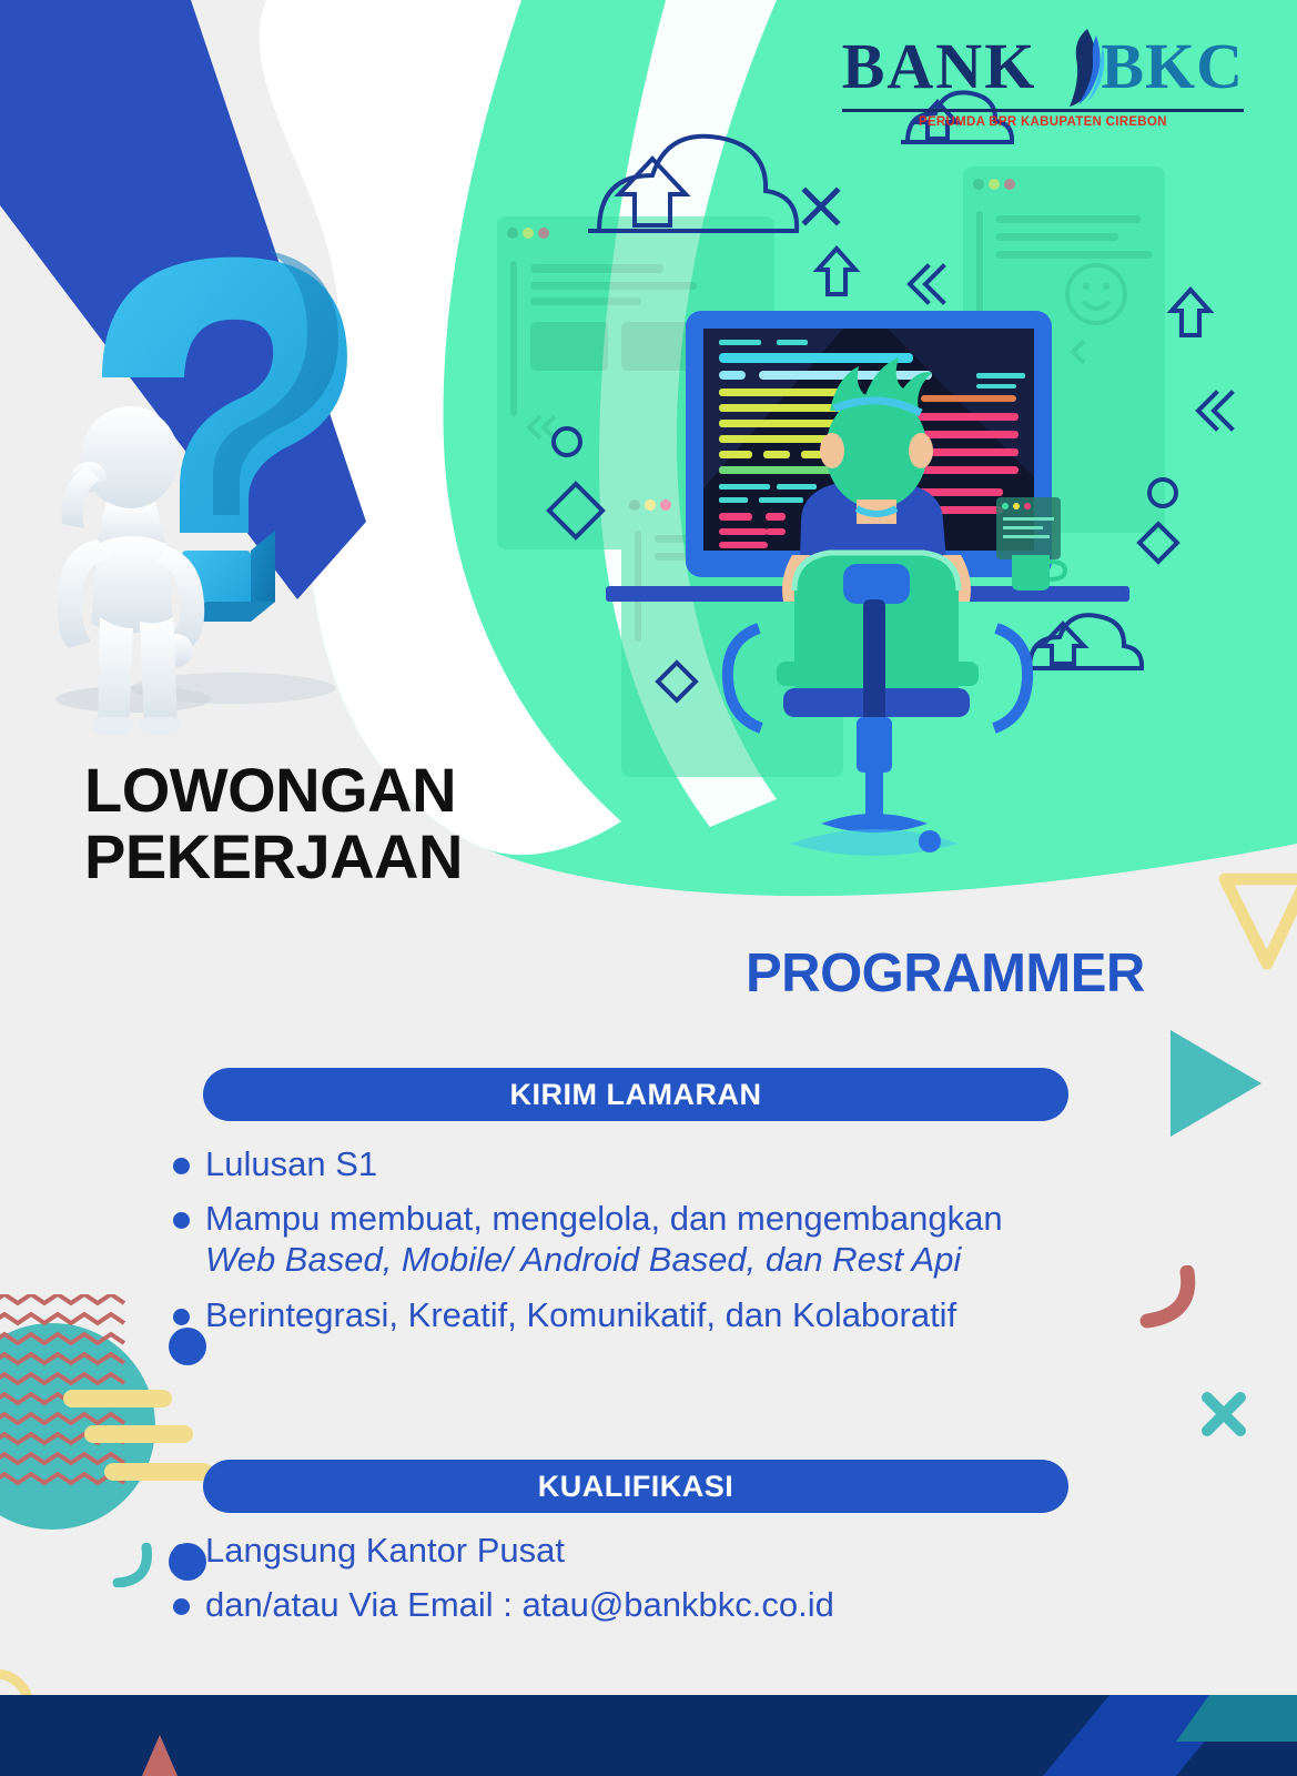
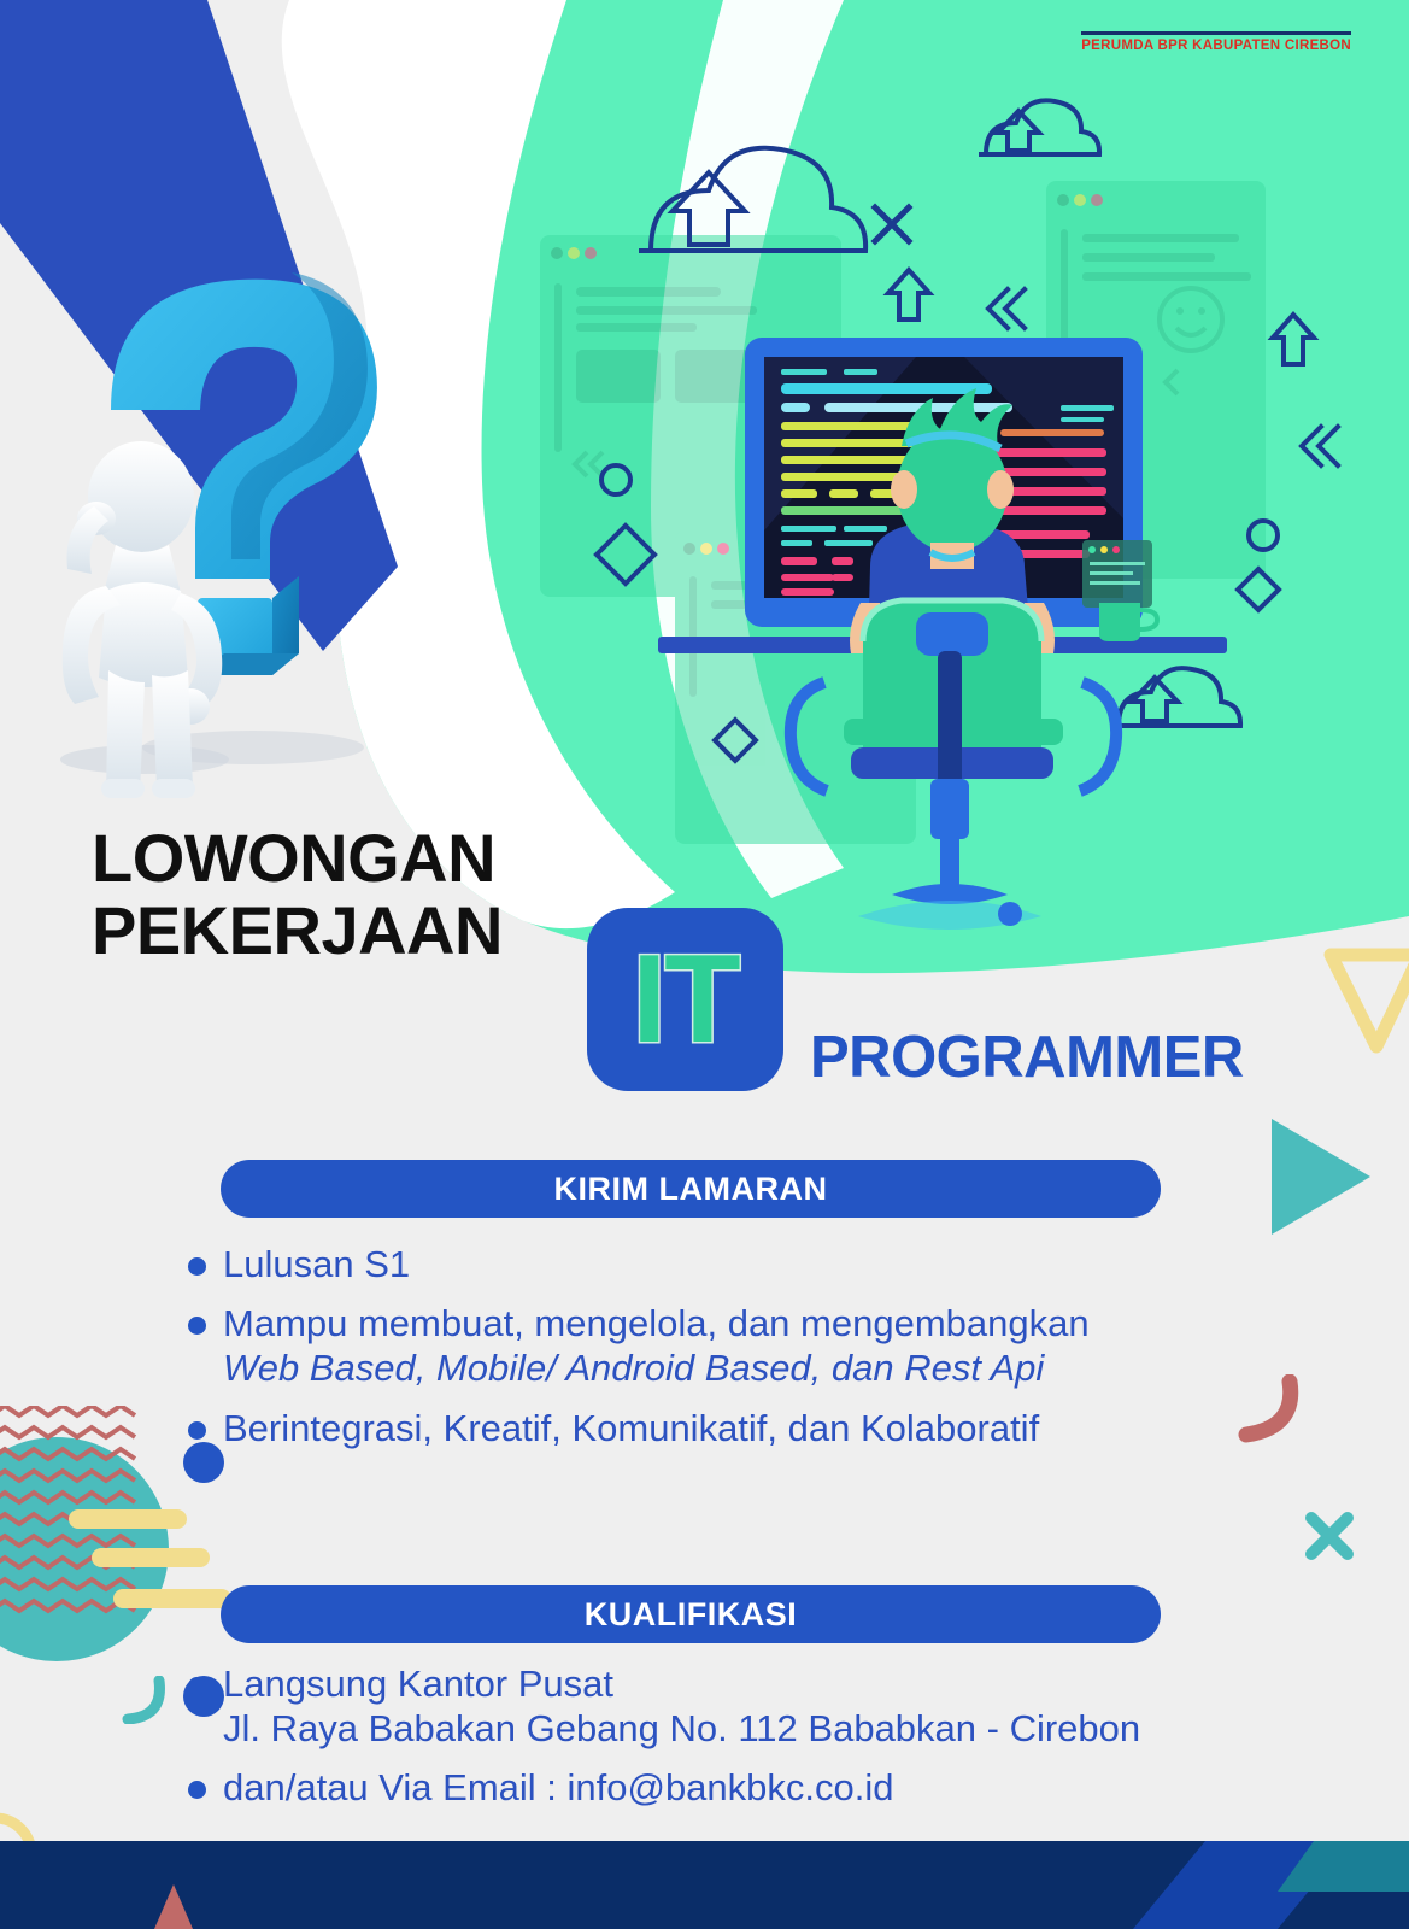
- BANK
- BKC
  PERUMDA BPR KABUPATEN CIREBON
  LOWONGAN
  PEKERJAAN
+ IT
  PROGRAMMER
  KIRIM LAMARAN
  Lulusan S1
  Mampu membuat, mengelola, dan mengembangkan
  Web Based, Mobile/ Android Based, dan Rest Api
  Berintegrasi, Kreatif, Komunikatif, dan Kolaboratif
  KUALIFIKASI
  Langsung Kantor Pusat
+ Jl. Raya Babakan Gebang No. 112 Bababkan - Cirebon
- dan/atau Via Email : atau@bankbkc.co.id
+ dan/atau Via Email : info@bankbkc.co.id
